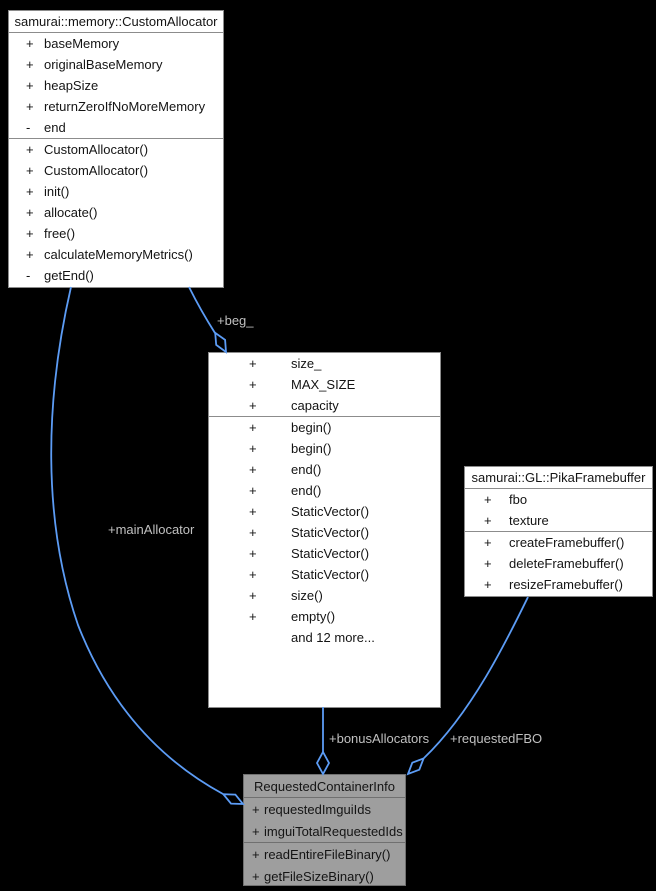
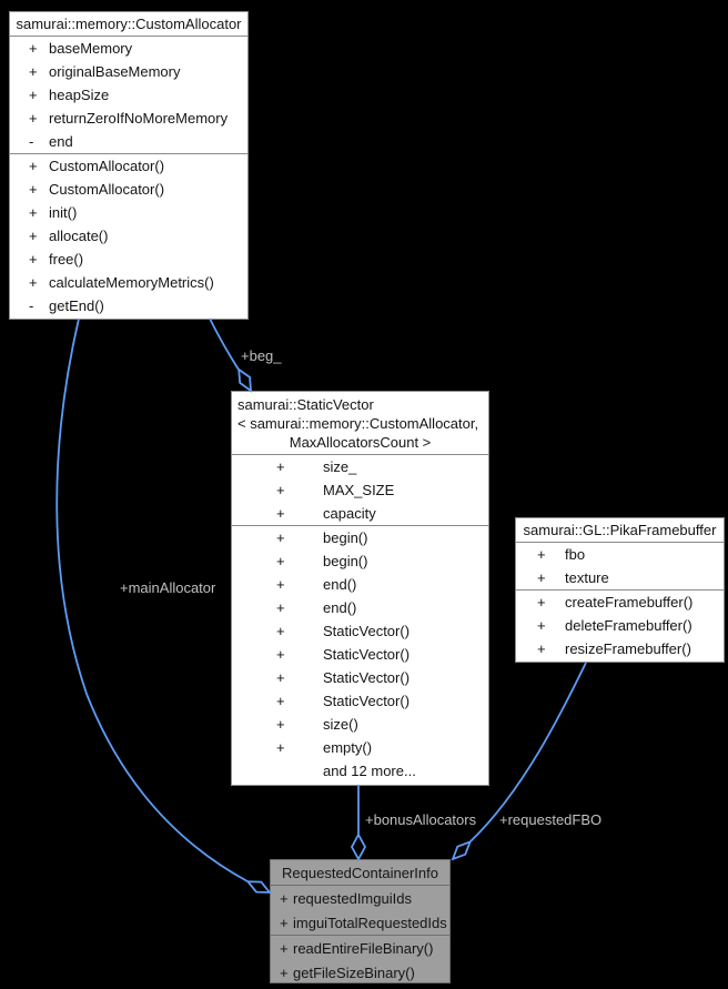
  samurai::memory::CustomAllocator
  +
  baseMemory
  +
  originalBaseMemory
  +
  heapSize
  +
  returnZeroIfNoMoreMemory
  -
  end
  +
  CustomAllocator()
  +
  CustomAllocator()
  +
  init()
  +
  allocate()
  +
  free()
  +
  calculateMemoryMetrics()
  -
  getEnd()
+ samurai::StaticVector
+ < samurai::memory::CustomAllocator,
+ MaxAllocatorsCount >
  +
  size_
  +
  MAX_SIZE
  +
  capacity
  +
  begin()
  +
  begin()
  +
  end()
  +
  end()
  +
  StaticVector()
  +
  StaticVector()
  +
  StaticVector()
  +
  StaticVector()
  +
  size()
  +
  empty()
  and 12 more...
  samurai::GL::PikaFramebuffer
  +
  fbo
  +
  texture
  +
  createFramebuffer()
  +
  deleteFramebuffer()
  +
  resizeFramebuffer()
  RequestedContainerInfo
  +
  requestedImguiIds
  +
  imguiTotalRequestedIds
  +
  readEntireFileBinary()
  +
  getFileSizeBinary()
  +beg_
  +mainAllocator
  +bonusAllocators
  +requestedFBO
